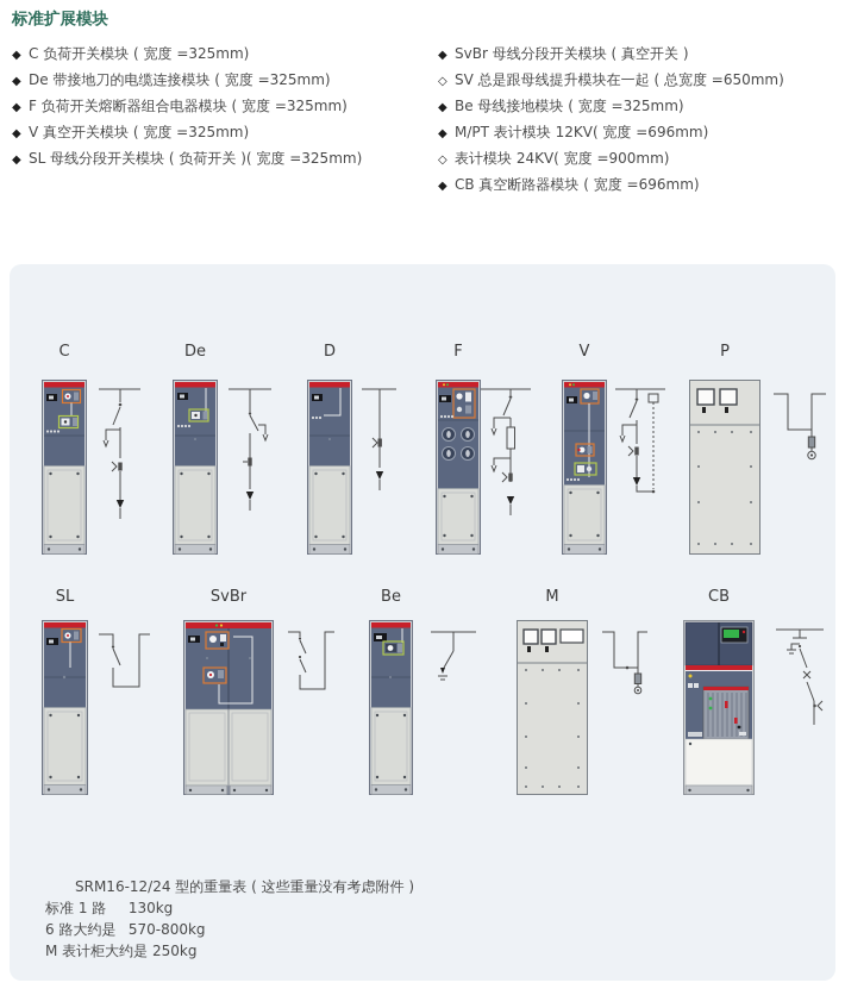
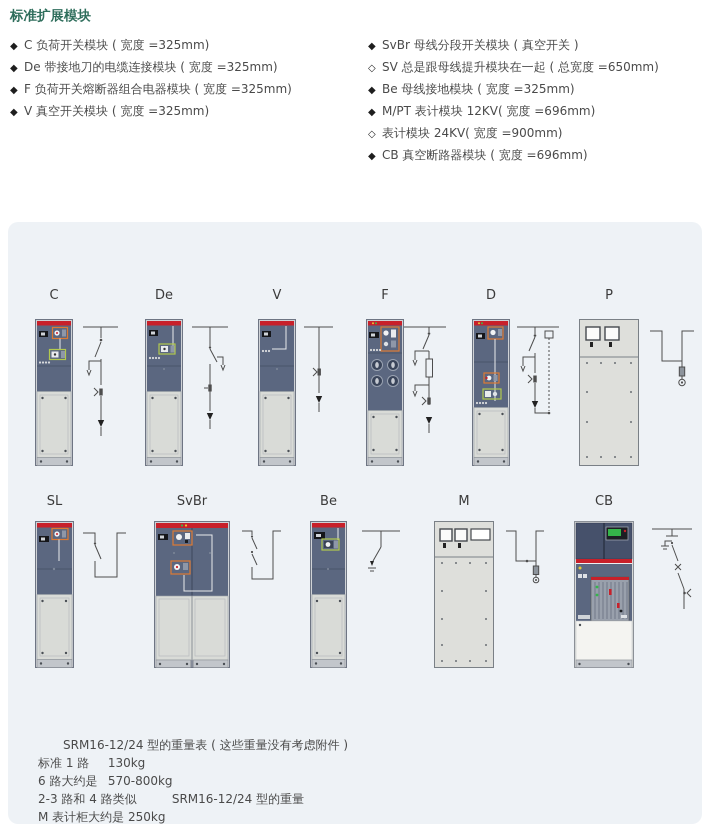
  标准扩展模块
  ◆ C 负荷开关模块 ( 宽度 =325mm)
  ◆ De 带接地刀的电缆连接模块 ( 宽度 =325mm)
  ◆ F 负荷开关熔断器组合电器模块 ( 宽度 =325mm)
  ◆ V 真空开关模块 ( 宽度 =325mm)
- ◆ SL 母线分段开关模块 ( 负荷开关 )( 宽度 =325mm)
  ◆ SvBr 母线分段开关模块 ( 真空开关 )
  ◇ SV 总是跟母线提升模块在一起 ( 总宽度 =650mm)
  ◆ Be 母线接地模块 ( 宽度 =325mm)
  ◆ M/PT 表计模块 12KV( 宽度 =696mm)
  ◇ 表计模块 24KV( 宽度 =900mm)
  ◆ CB 真空断路器模块 ( 宽度 =696mm)
  C
  De
- D
+ V
  F
- V
+ D
  P
  SL
  SvBr
  Be
  M
  CB
  SRM16-12/24 型的重量表 ( 这些重量没有考虑附件 )
  标准 1 路 130kg
  6 路大约是 570-800kg
+ 2-3 路和 4 路类似 SRM16-12/24 型的重量
  M 表计柜大约是 250kg
